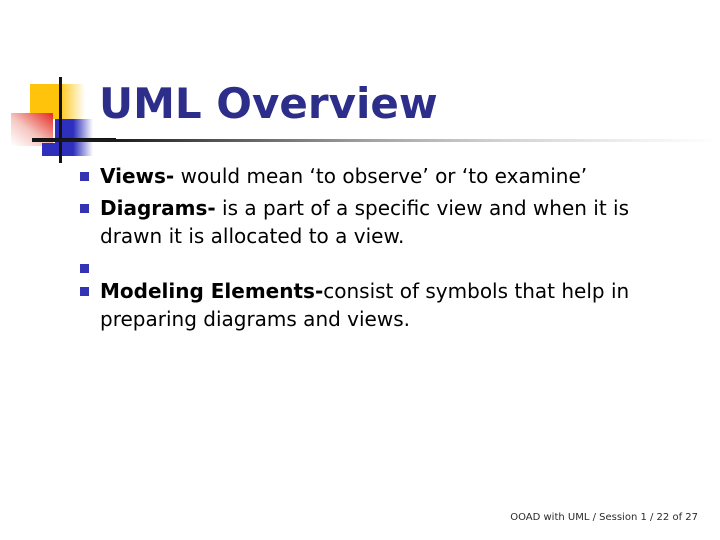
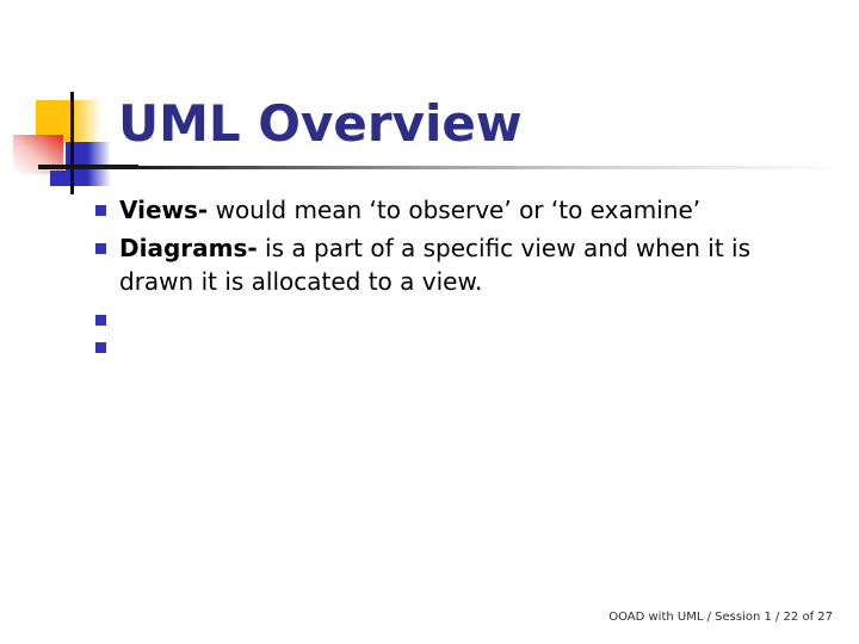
  UML Overview
  Views- would mean ‘to observe’ or ‘to examine’
  Diagrams- is a part of a specific view and when it is
  drawn it is allocated to a view.
- Modeling Elements-consist of symbols that help in
- preparing diagrams and views.
  OOAD with UML / Session 1 / 22 of 27
